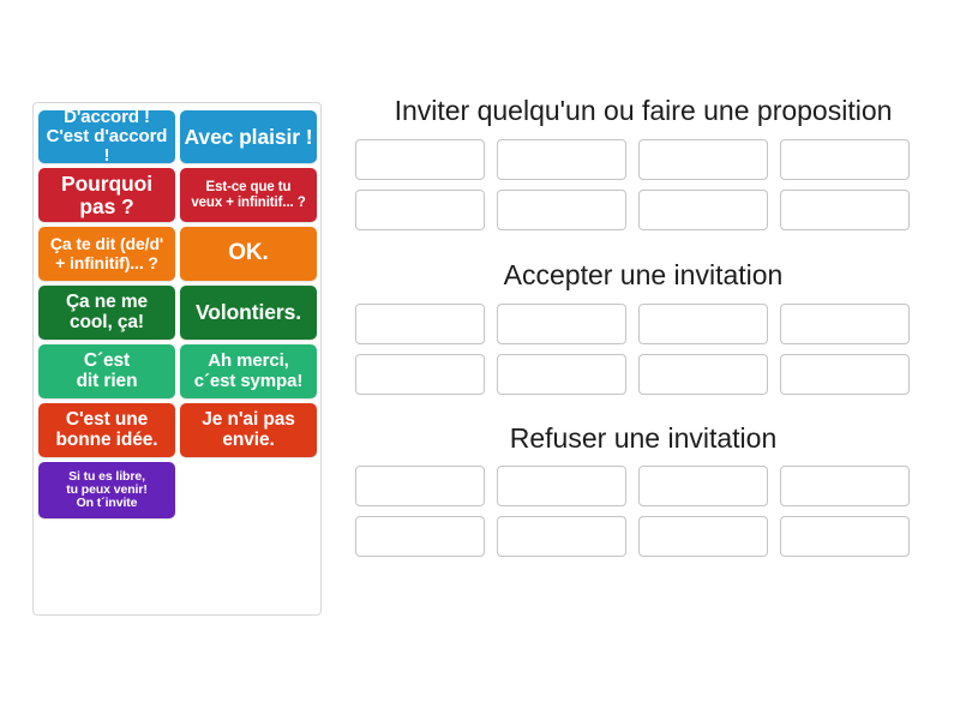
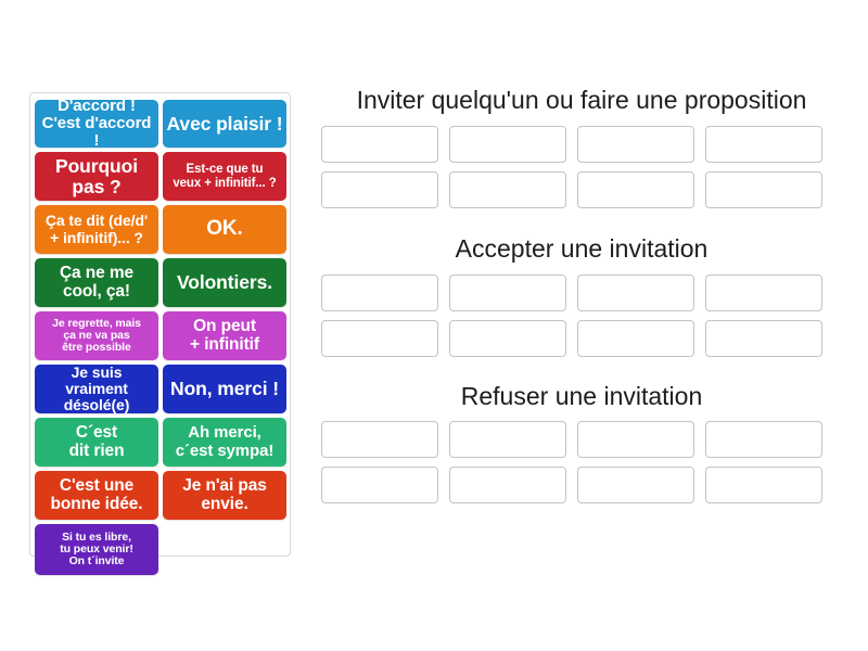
  D'accord !
  C'est d'accord !
  Avec plaisir !
  Pourquoi
  pas ?
  Est-ce que tu
  veux + infinitif... ?
  Ça te dit (de/d'
  + infinitif)... ?
  OK.
  Ça ne me
  cool, ça!
  Volontiers.
+ Je regrette, mais
+ ça ne va pas
+ être possible
+ On peut
+ + infinitif
+ Je suis vraiment
+ désolé(e)
+ Non, merci !
  C´est
  dit rien
  Ah merci,
  c´est sympa!
  C'est une
  bonne idée.
  Je n'ai pas
  envie.
  Si tu es libre,
  tu peux venir!
  On t´invite
  Inviter quelqu'un ou faire une proposition
  Accepter une invitation
  Refuser une invitation
